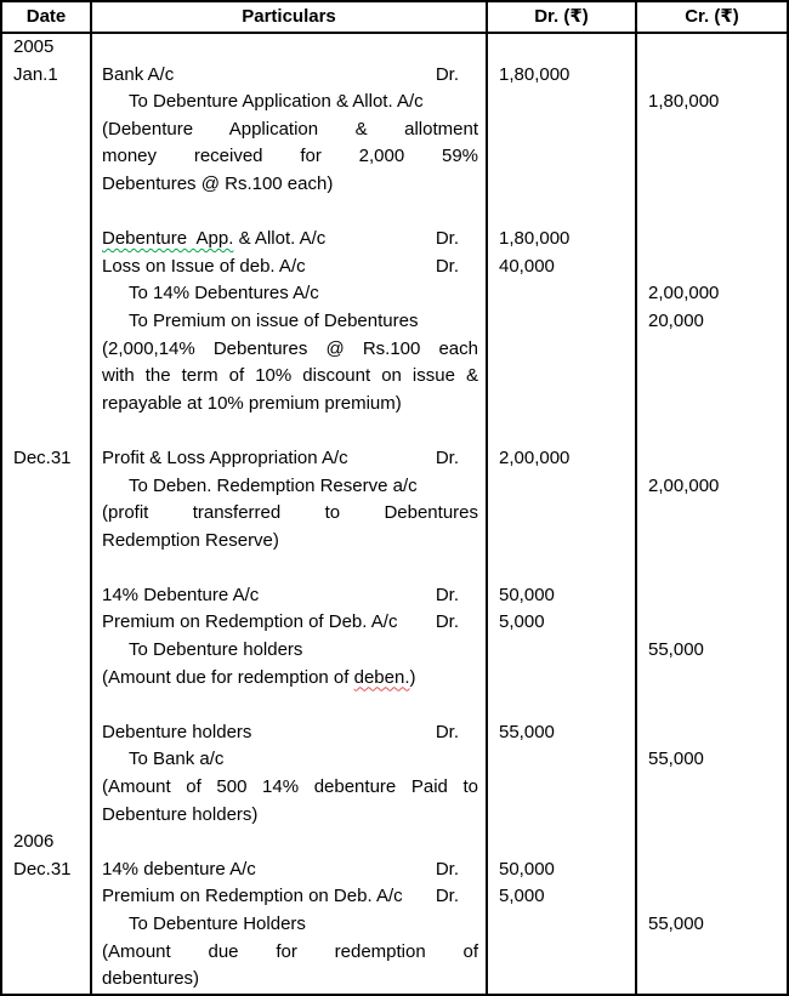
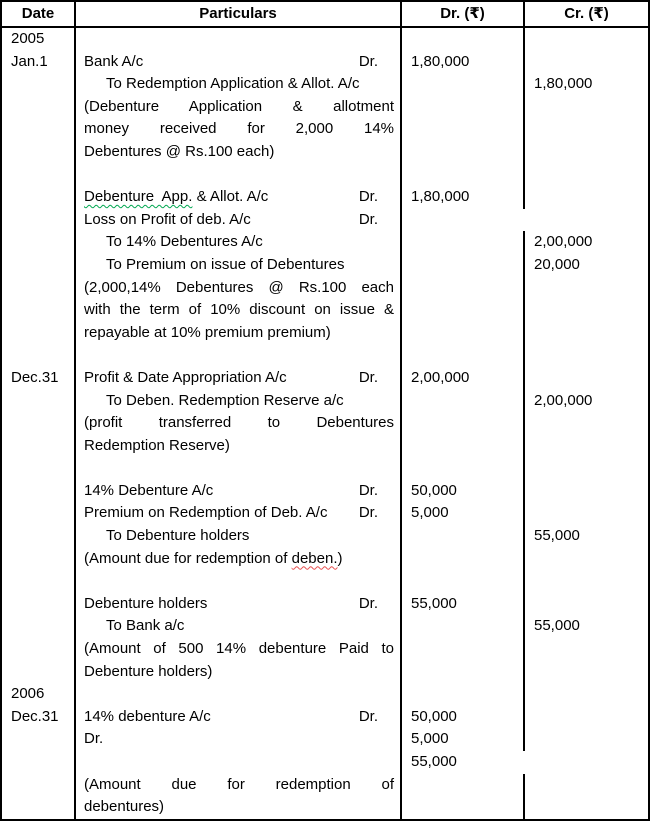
  Date
  Particulars
  Dr. (₹)
  Cr. (₹)
  2005
  Jan.1
  Bank A/c
  Dr.
  1,80,000
- To Debenture Application & Allot. A/c
+ To Redemption Application & Allot. A/c
  1,80,000
  (Debenture Application & allotment
- money received for 2,000 59%
+ money received for 2,000 14%
  Debentures @ Rs.100 each)
  Debenture App. & Allot. A/c
  Dr.
  1,80,000
- Loss on Issue of deb. A/c
+ Loss on Profit of deb. A/c
  Dr.
- 40,000
  To 14% Debentures A/c
  2,00,000
  To Premium on issue of Debentures
  20,000
  (2,000,14% Debentures @ Rs.100 each
  with the term of 10% discount on issue &
  repayable at 10% premium premium)
  Dec.31
- Profit & Loss Appropriation A/c
+ Profit & Date Appropriation A/c
  Dr.
  2,00,000
  To Deben. Redemption Reserve a/c
  2,00,000
  (profit transferred to Debentures
  Redemption Reserve)
  14% Debenture A/c
  Dr.
  50,000
  Premium on Redemption of Deb. A/c
  Dr.
  5,000
  To Debenture holders
  55,000
  (Amount due for redemption of deben.)
  Debenture holders
  Dr.
  55,000
  To Bank a/c
  55,000
  (Amount of 500 14% debenture Paid to
  Debenture holders)
  2006
  Dec.31
  14% debenture A/c
  Dr.
  50,000
- Premium on Redemption on Deb. A/c
  Dr.
  5,000
- To Debenture Holders
  55,000
  (Amount due for redemption of
  debentures)
